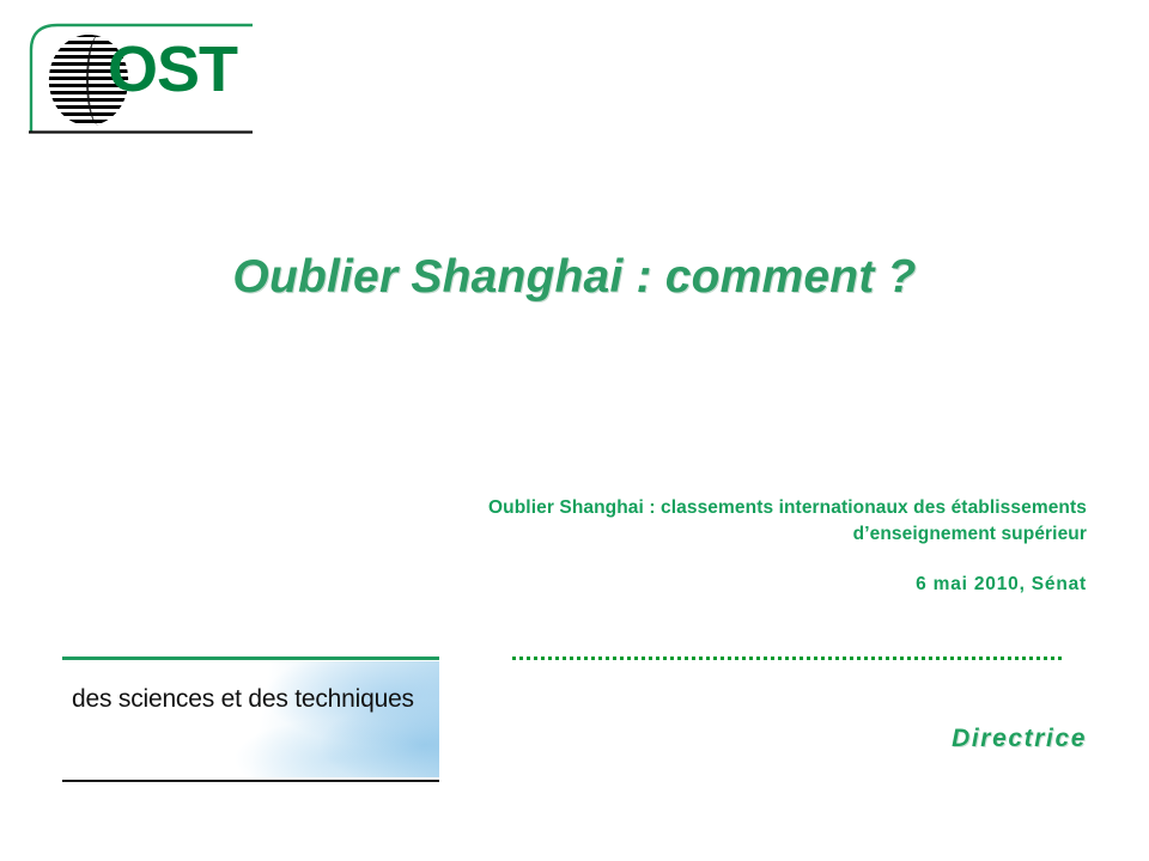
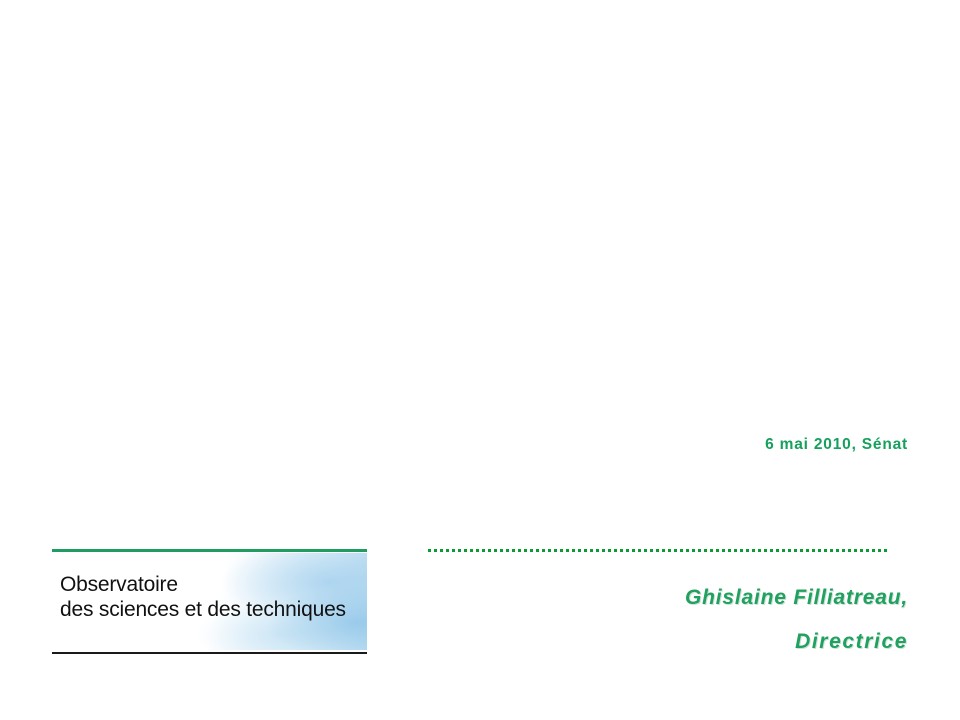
- OST
- Oublier Shanghai : comment ?
- Oublier Shanghai : classements internationaux des établissements
- d’enseignement supérieur
  6 mai 2010, Sénat
+ Observatoire
  des sciences et des techniques
+ Ghislaine Filliatreau,
  Directrice
